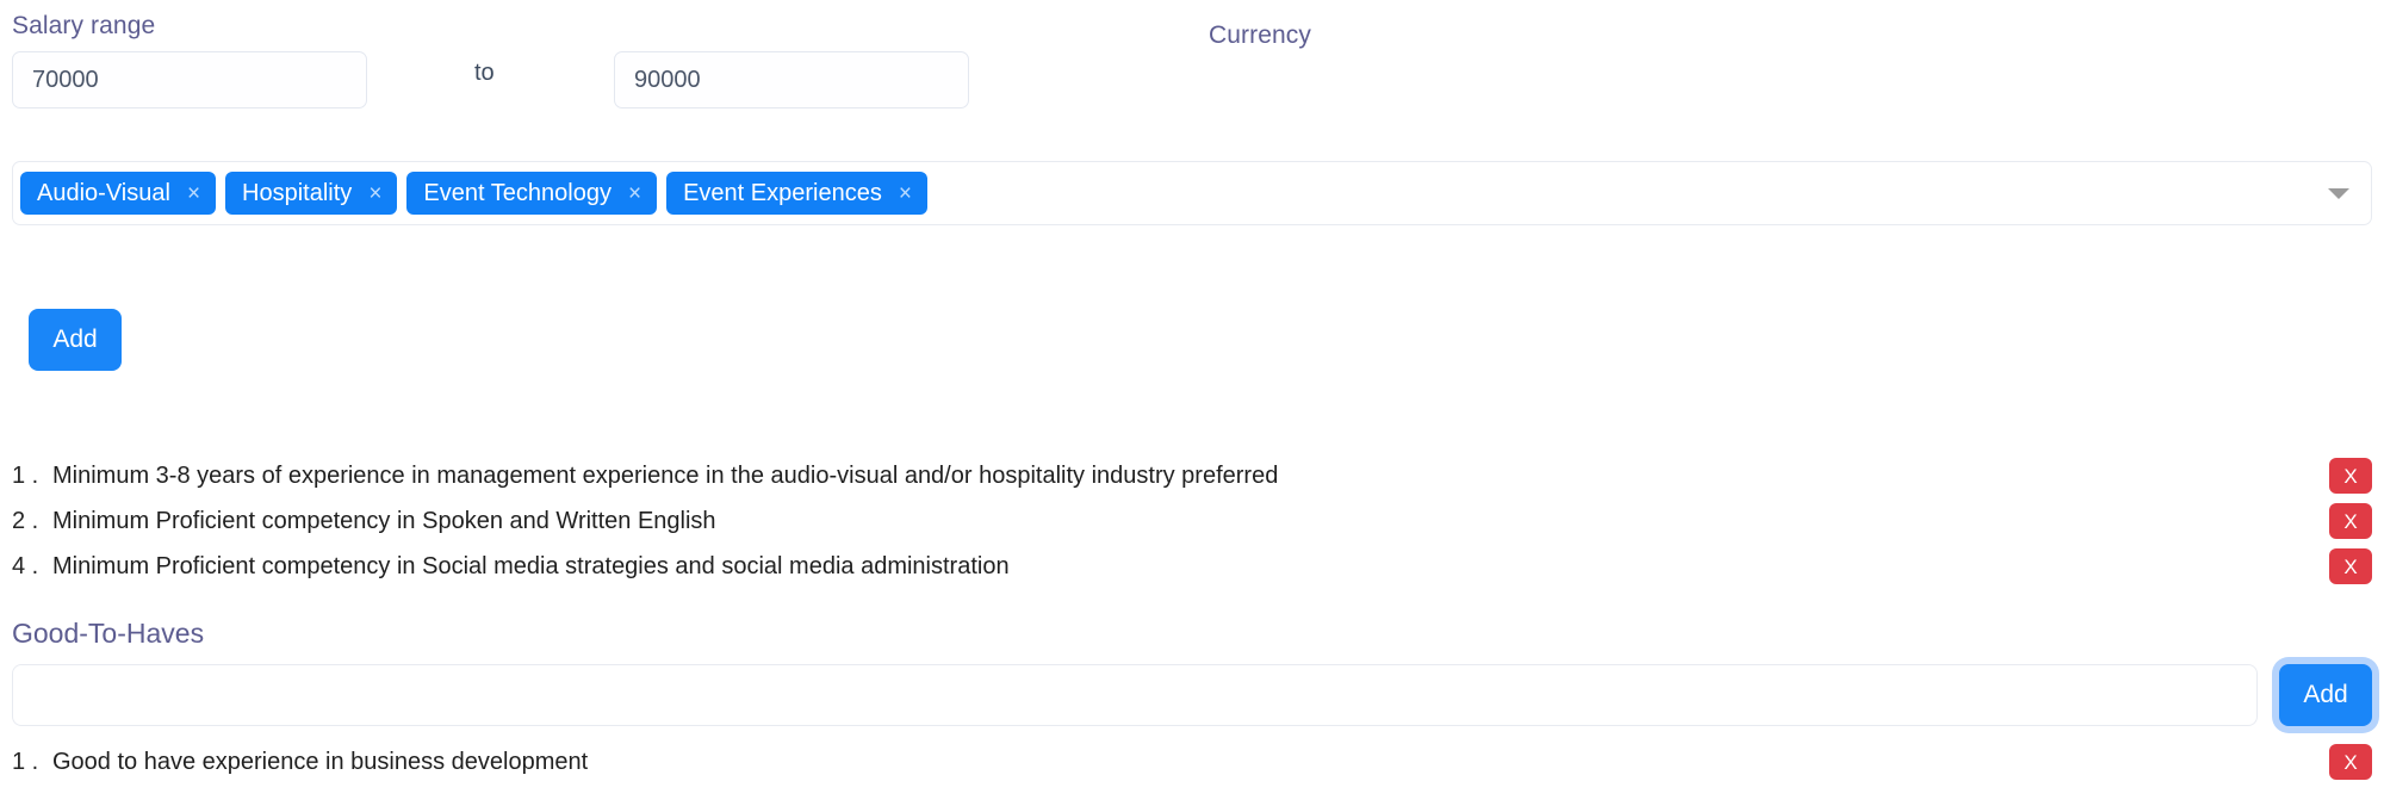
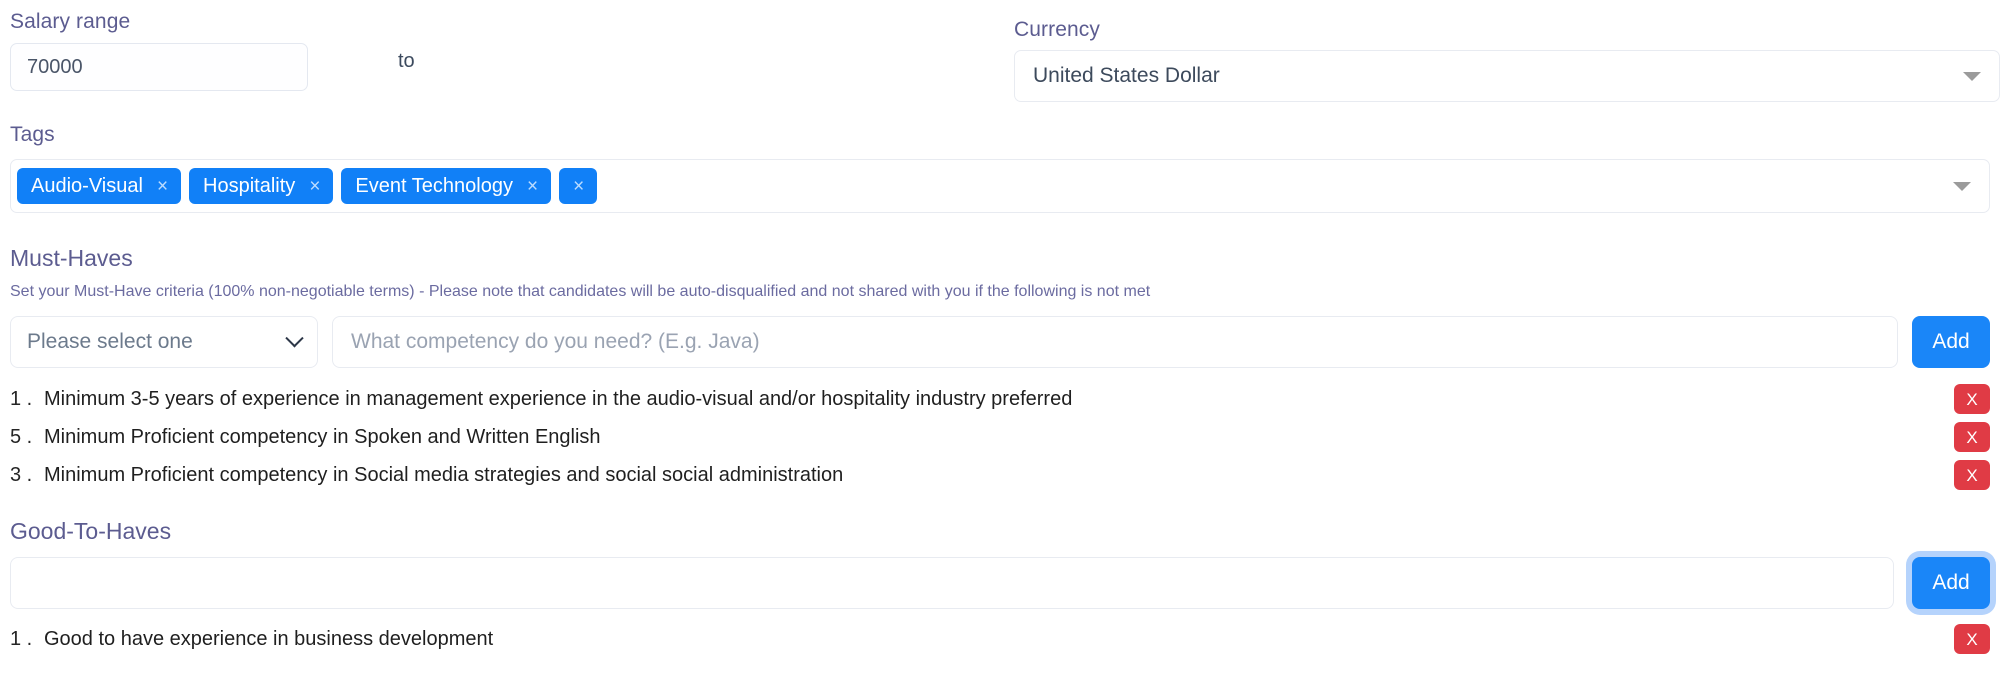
  Salary range
  70000
  to
- 90000
  Currency
+ United States Dollar
+ Tags
  Audio-Visual
  ×
  Hospitality
  ×
  Event Technology
  ×
- Event Experiences
  ×
+ Must-Haves
+ Set your Must-Have criteria (100% non-negotiable terms) - Please note that candidates will be auto-disqualified and not shared with you if the following is not met
+ Please select one
+ What competency do you need? (E.g. Java)
  Add
  1 .
- Minimum 3-8 years of experience in management experience in the audio-visual and/or hospitality industry preferred
+ Minimum 3-5 years of experience in management experience in the audio-visual and/or hospitality industry preferred
  X
- 2 .
+ 5 .
  Minimum Proficient competency in Spoken and Written English
  X
- 4 .
+ 3 .
- Minimum Proficient competency in Social media strategies and social media administration
+ Minimum Proficient competency in Social media strategies and social social administration
  X
  Good-To-Haves
  Add
  1 .
  Good to have experience in business development
  X
